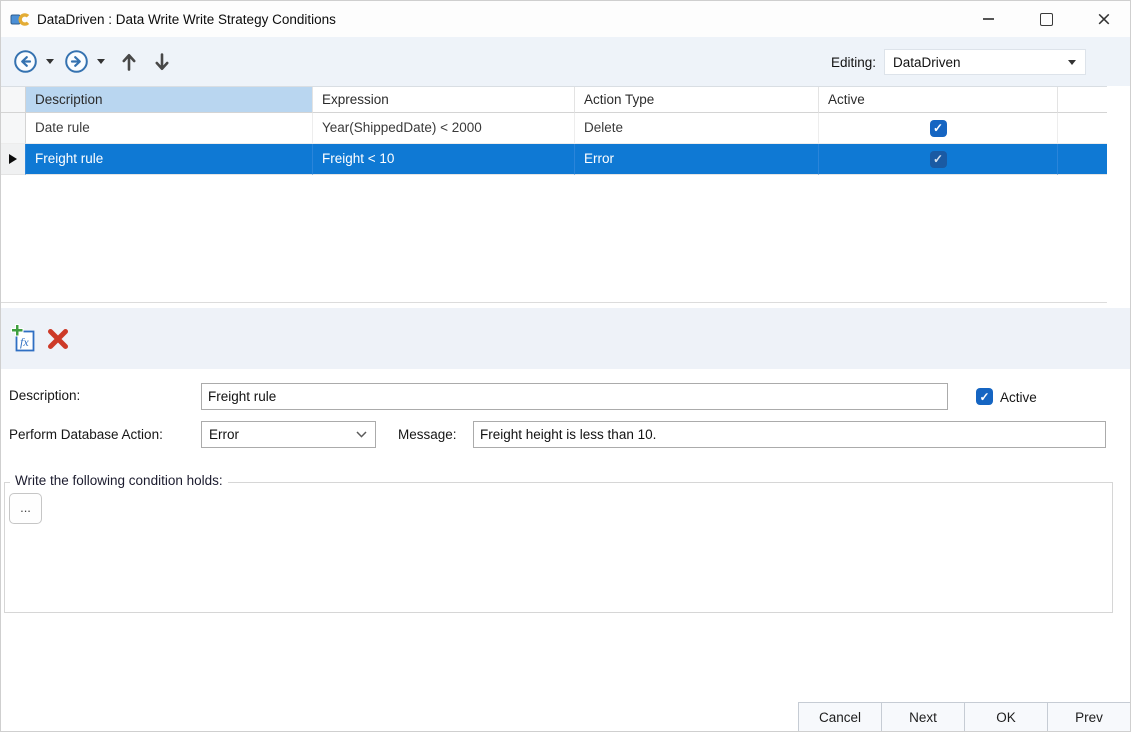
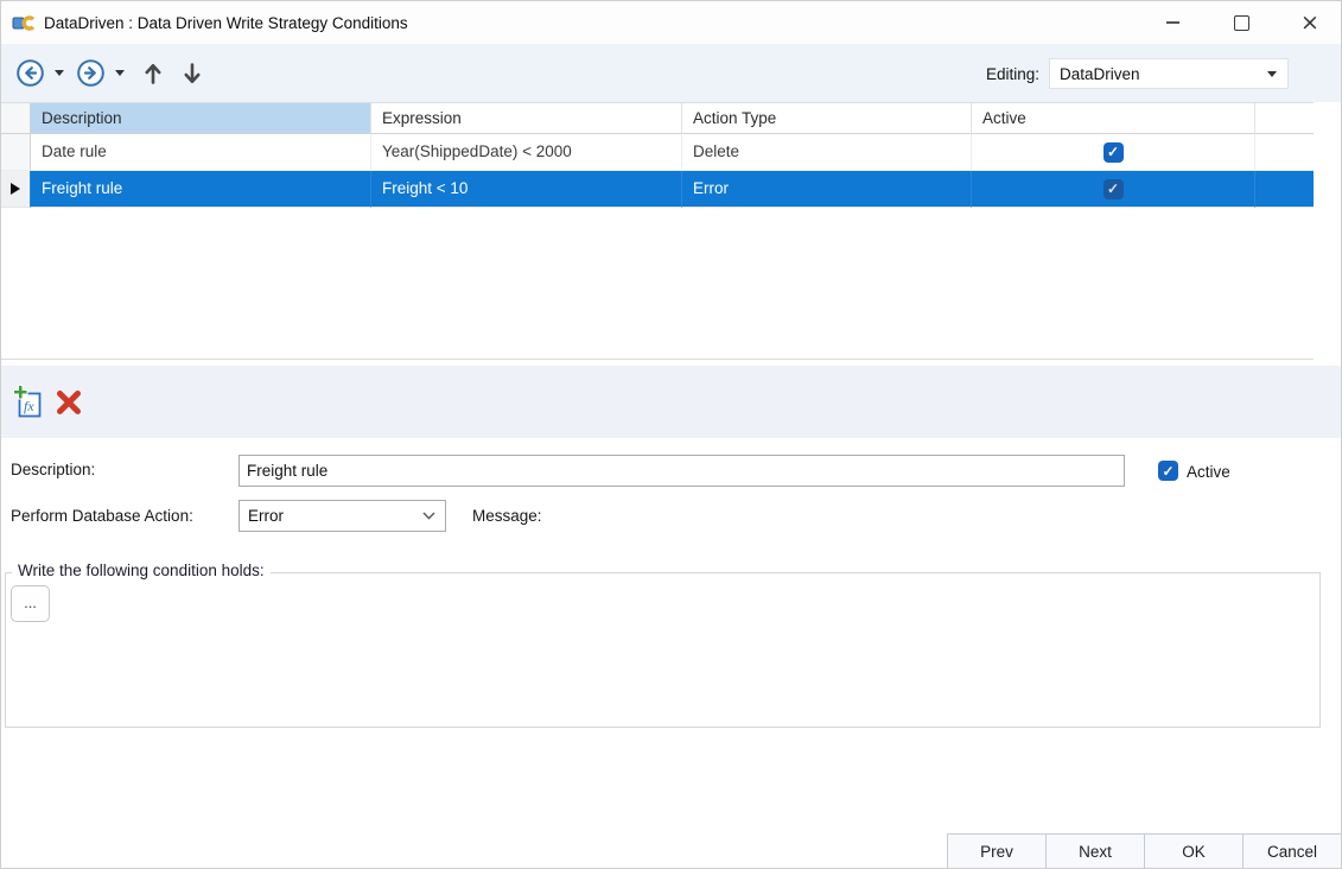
- DataDriven : Data Write Write Strategy Conditions
+ DataDriven : Data Driven Write Strategy Conditions
  ×
  Editing:
  DataDriven
  Description
  Expression
  Action Type
  Active
  Date rule
  Year(ShippedDate) < 2000
  Delete
  Freight rule
  Freight < 10
  Error
  fx
  Description:
  Freight rule
  Active
  Perform Database Action:
  Error
  Message:
- Freight height is less than 10.
  Write the following condition holds:
  ...
- Cancel
+ Prev
  Next
  OK
- Prev
+ Cancel
